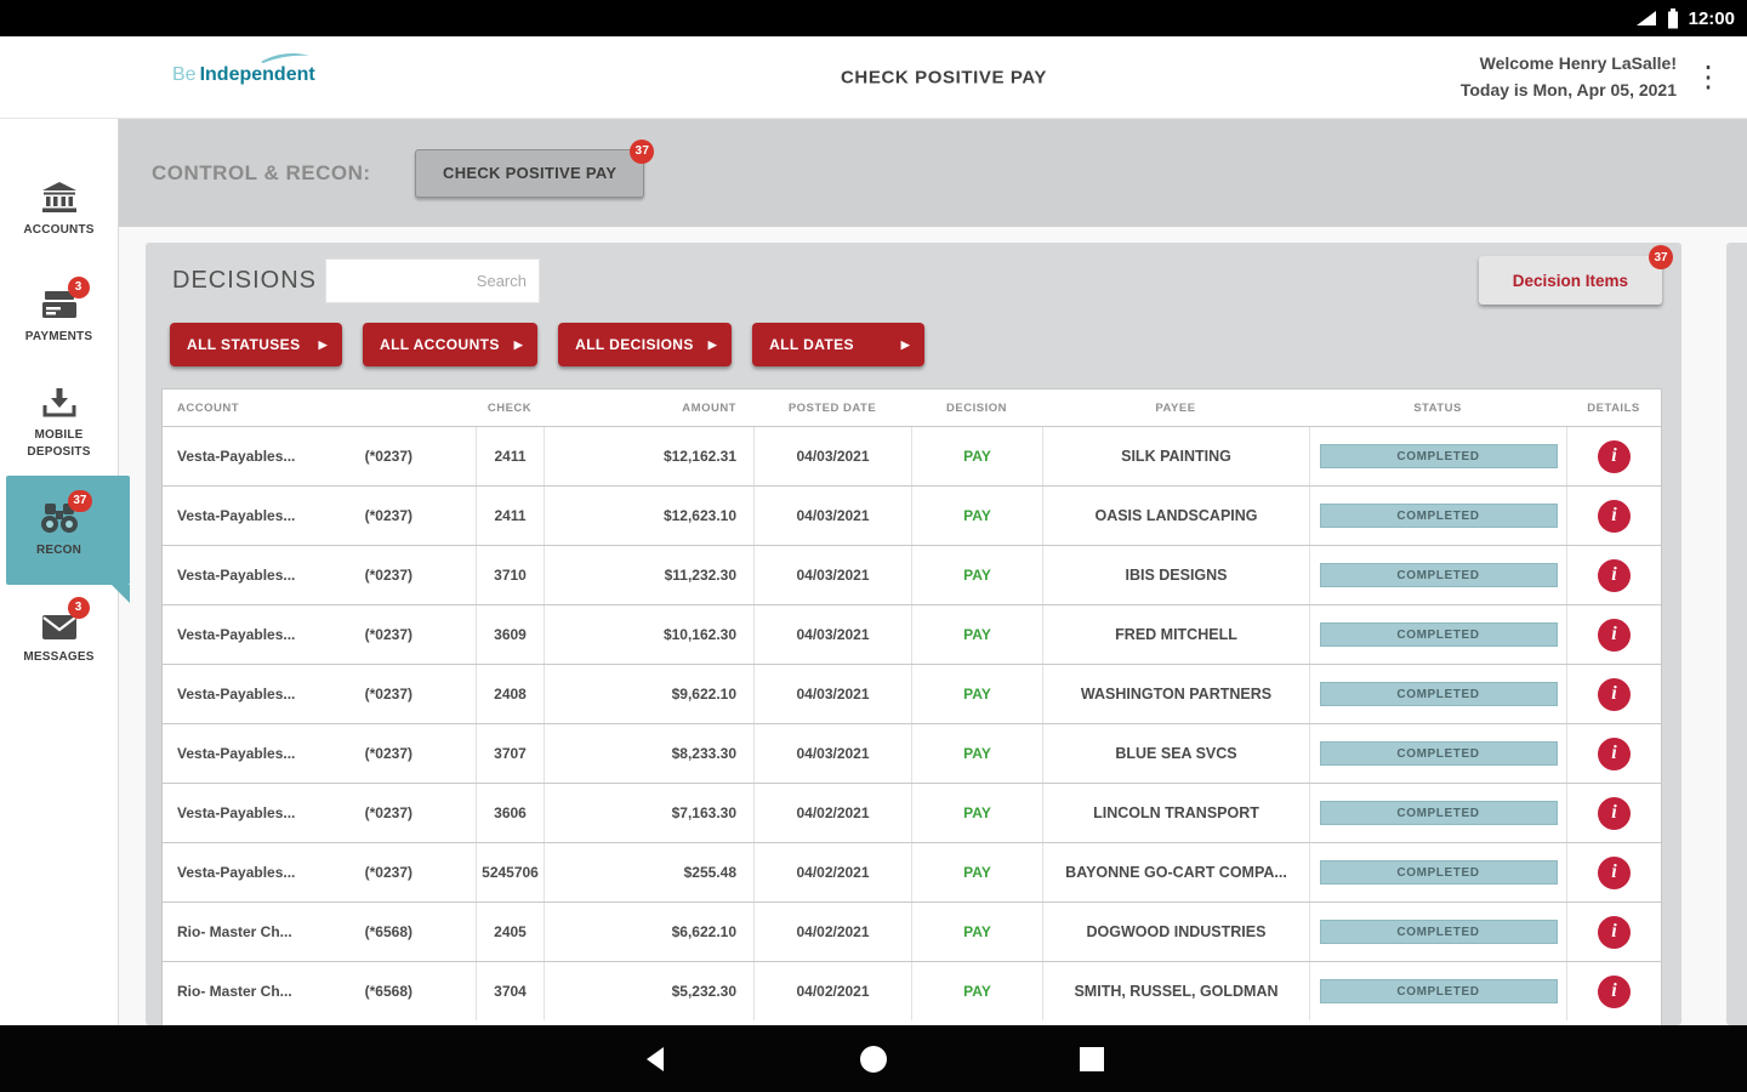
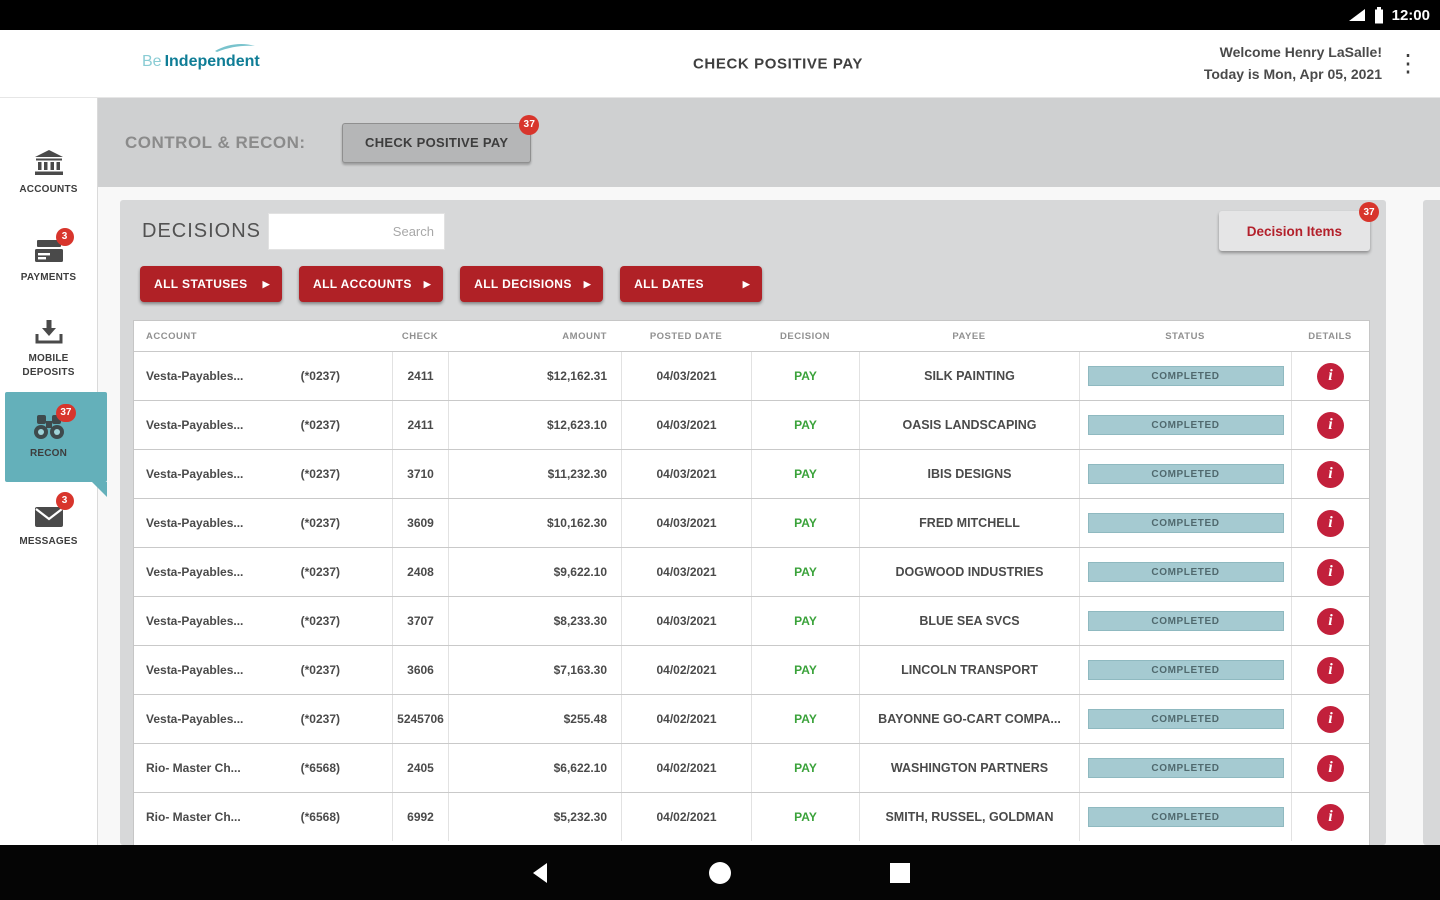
  12:00
  Be Independent
  CHECK POSITIVE PAY
  Welcome Henry LaSalle!
  Today is Mon, Apr 05, 2021
  ⋮
  ACCOUNTS
  3
  PAYMENTS
  MOBILE DEPOSITS
  37
  RECON
  3
  MESSAGES
  CONTROL & RECON:
  CHECK POSITIVE PAY
  37
  DECISIONS
  Search
  Decision Items
  37
  ALL STATUSES
  ▶
  ALL ACCOUNTS
  ▶
  ALL DECISIONS
  ▶
  ALL DATES
  ▶
  ACCOUNT
  CHECK
  AMOUNT
  POSTED DATE
  DECISION
  PAYEE
  STATUS
  DETAILS
  Vesta-Payables...
  (*0237)
  2411
  $12,162.31
  04/03/2021
  PAY
  SILK PAINTING
  COMPLETED
  i
  Vesta-Payables...
  (*0237)
  2411
  $12,623.10
  04/03/2021
  PAY
  OASIS LANDSCAPING
  COMPLETED
  i
  Vesta-Payables...
  (*0237)
  3710
  $11,232.30
  04/03/2021
  PAY
  IBIS DESIGNS
  COMPLETED
  i
  Vesta-Payables...
  (*0237)
  3609
  $10,162.30
  04/03/2021
  PAY
  FRED MITCHELL
  COMPLETED
  i
  Vesta-Payables...
  (*0237)
  2408
  $9,622.10
  04/03/2021
  PAY
- WASHINGTON PARTNERS
+ DOGWOOD INDUSTRIES
  COMPLETED
  i
  Vesta-Payables...
  (*0237)
  3707
  $8,233.30
  04/03/2021
  PAY
  BLUE SEA SVCS
  COMPLETED
  i
  Vesta-Payables...
  (*0237)
  3606
  $7,163.30
  04/02/2021
  PAY
  LINCOLN TRANSPORT
  COMPLETED
  i
  Vesta-Payables...
  (*0237)
  5245706
  $255.48
  04/02/2021
  PAY
  BAYONNE GO-CART COMPA...
  COMPLETED
  i
  Rio- Master Ch...
  (*6568)
  2405
  $6,622.10
  04/02/2021
  PAY
- DOGWOOD INDUSTRIES
+ WASHINGTON PARTNERS
  COMPLETED
  i
  Rio- Master Ch...
  (*6568)
- 3704
+ 6992
  $5,232.30
  04/02/2021
  PAY
  SMITH, RUSSEL, GOLDMAN
  COMPLETED
  i
